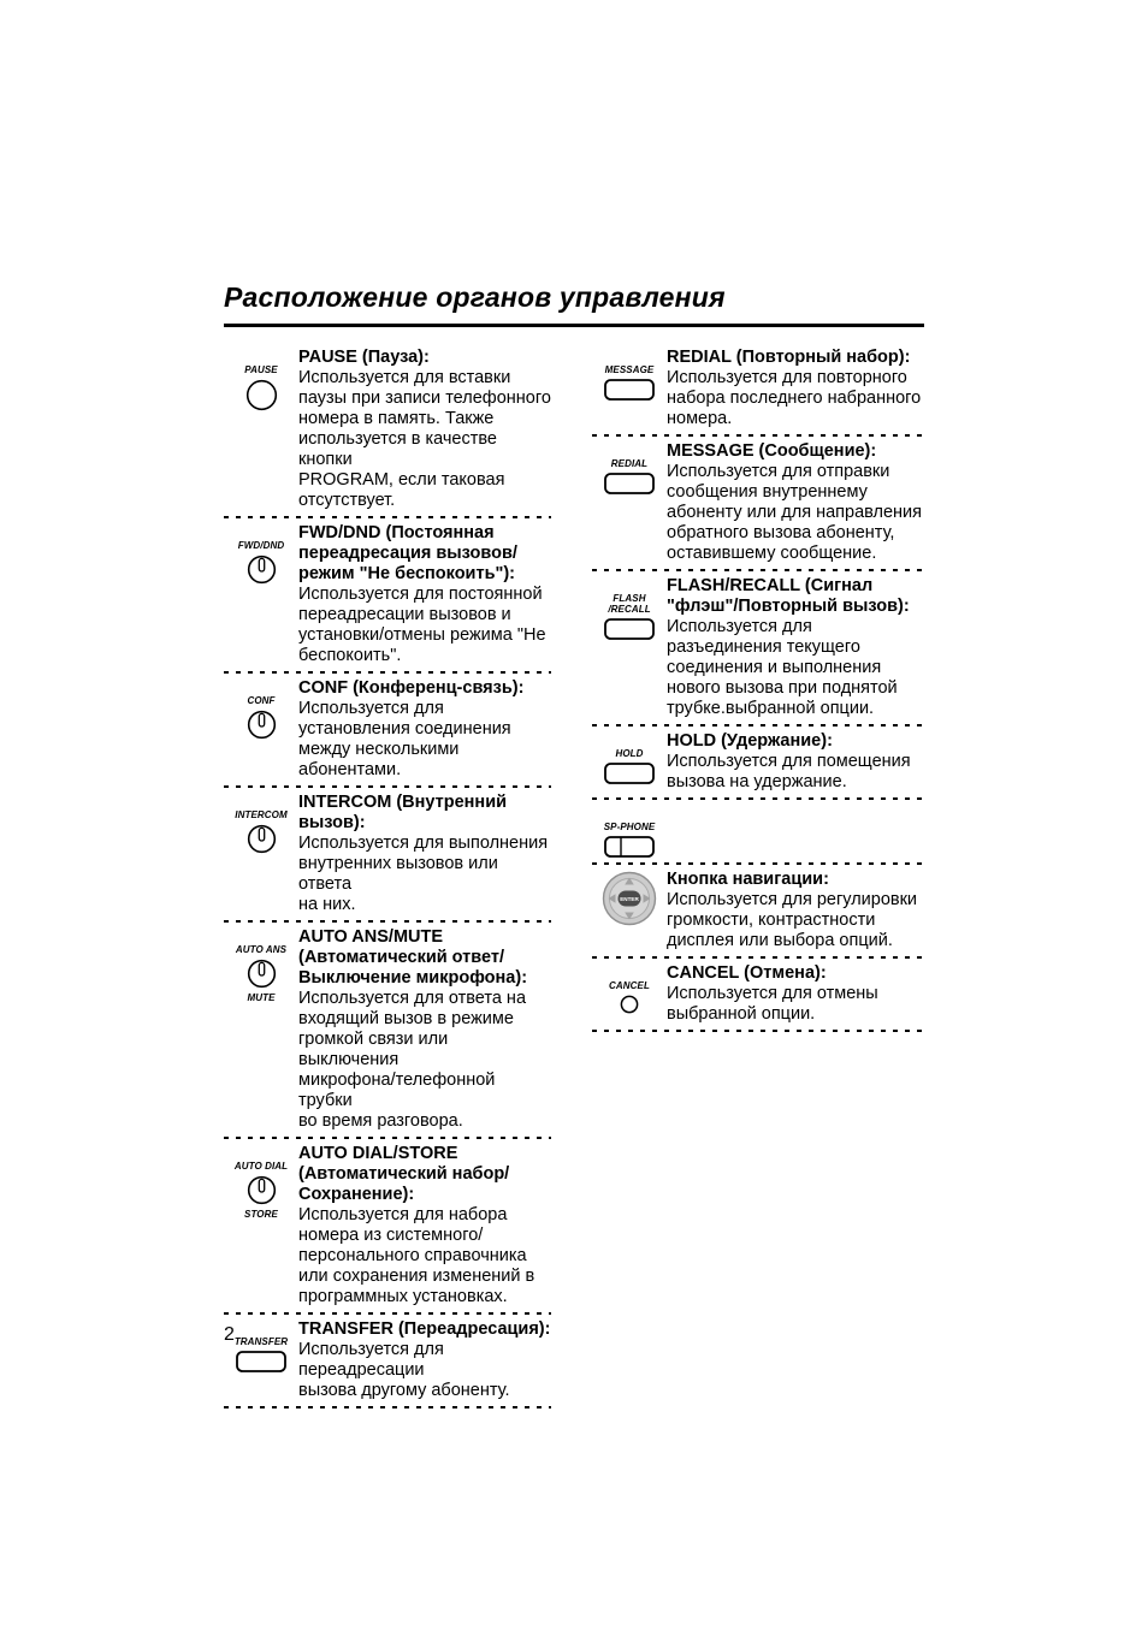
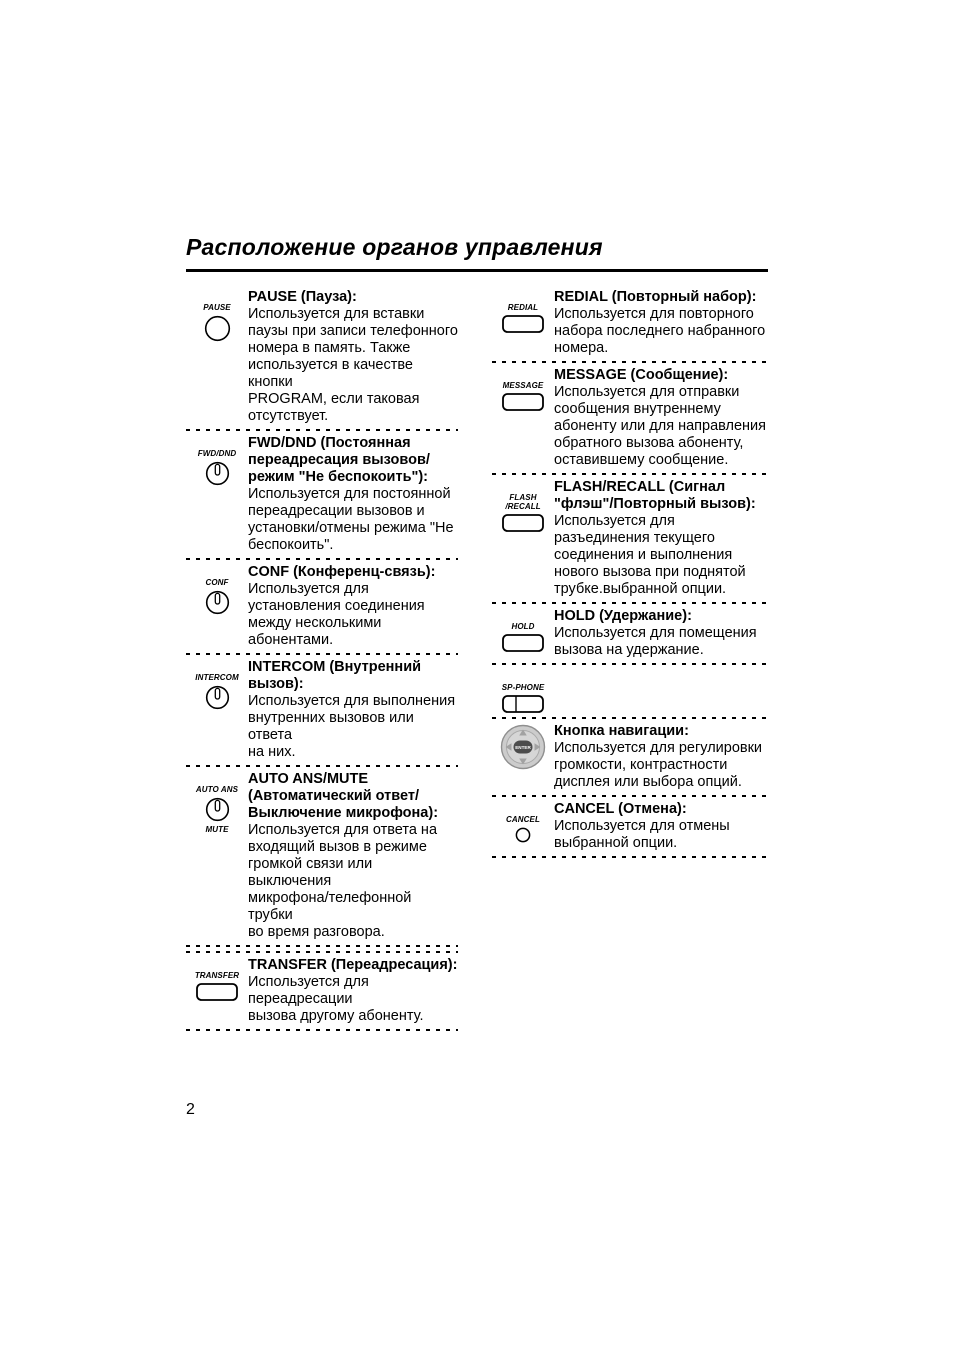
  Расположение органов управления
  PAUSE
  PAUSE (Пауза):
  Используется для вставки
  паузы при записи телефонного
  номера в память. Также
  используется в качестве кнопки
  PROGRAM, если таковая
  отсутствует.
  FWD/DND
  FWD/DND (Постоянная
  переадресация вызовов/
  режим "Не беспокоить"):
  Используется для постоянной
  переадресации вызовов и
  установки/отмены режима "Не
  беспокоить".
  CONF
  CONF (Конференц-связь):
  Используется для
  установления соединения
  между несколькими
  абонентами.
  INTERCOM
  INTERCOM (Внутренний
  вызов):
  Используется для выполнения
  внутренних вызовов или ответа
  на них.
  AUTO ANS
  MUTE
  AUTO ANS/MUTE
  (Автоматический ответ/
  Выключение микрофона):
  Используется для ответа на
  входящий вызов в режиме
  громкой связи или выключения
  микрофона/телефонной трубки
  во время разговора.
- AUTO DIAL
- STORE
- AUTO DIAL/STORE
- (Автоматический набор/
- Сохранение):
- Используется для набора
- номера из системного/
- персонального справочника
- или сохранения изменений в
- программных установках.
  TRANSFER
  TRANSFER (Переадресация):
  Используется для переадресации
  вызова другому абоненту.
- MESSAGE
+ REDIAL
  REDIAL (Повторный набор):
  Используется для повторного
  набора последнего набранного
  номера.
- REDIAL
+ MESSAGE
  MESSAGE (Сообщение):
  Используется для отправки
  сообщения внутреннему
  абоненту или для направления
  обратного вызова абоненту,
  оставившему сообщение.
  FLASH
  /RECALL
  FLASH/RECALL (Сигнал
  "флэш"/Повторный вызов):
  Используется для
  разъединения текущего
  соединения и выполнения
  нового вызова при поднятой
  трубке.выбранной опции.
  HOLD
  HOLD (Удержание):
  Используется для помещения
  вызова на удержание.
  SP-PHONE
  Кнопка навигации:
  Используется для регулировки
  громкости, контрастности
  дисплея или выбора опций.
  CANCEL
  CANCEL (Отмена):
  Используется для отмены
  выбранной опции.
  2
